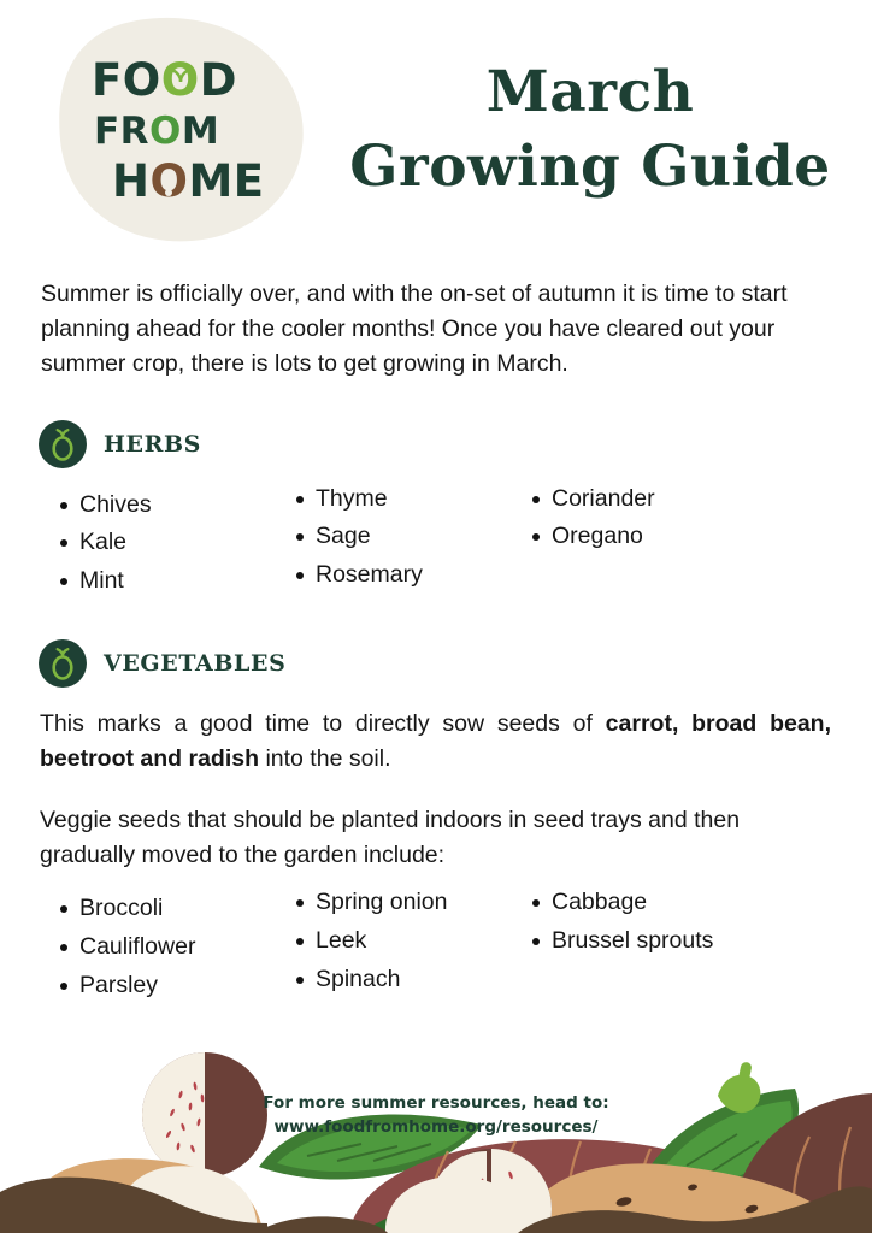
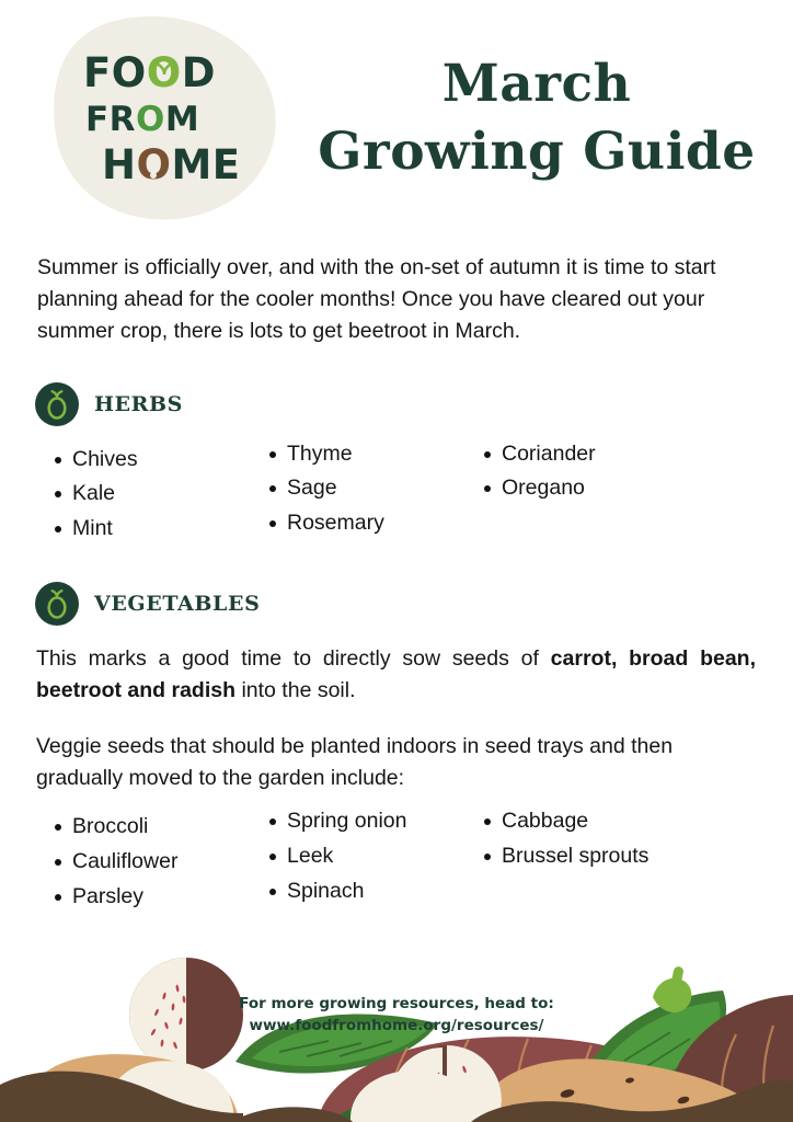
  FO
  D
  FR
  O
  M
  H
  O
  ME
  March
  Growing Guide
- Summer is officially over, and with the on-set of autumn it is time to start planning ahead for the cooler months! Once you have cleared out your summer crop, there is lots to get growing in March.
+ Summer is officially over, and with the on-set of autumn it is time to start planning ahead for the cooler months! Once you have cleared out your summer crop, there is lots to get beetroot in March.
  HERBS
  Chives
  Kale
  Mint
  Thyme
  Sage
  Rosemary
  Coriander
  Oregano
  VEGETABLES
  This marks a good time to directly sow seeds of carrot, broad bean, beetroot and radish into the soil.
  Veggie seeds that should be planted indoors in seed trays and then gradually moved to the garden include:
  Broccoli
  Cauliflower
  Parsley
  Spring onion
  Leek
  Spinach
  Cabbage
  Brussel sprouts
- For more summer resources, head to:
+ For more growing resources, head to:
  www.foodfromhome.org/resources/
